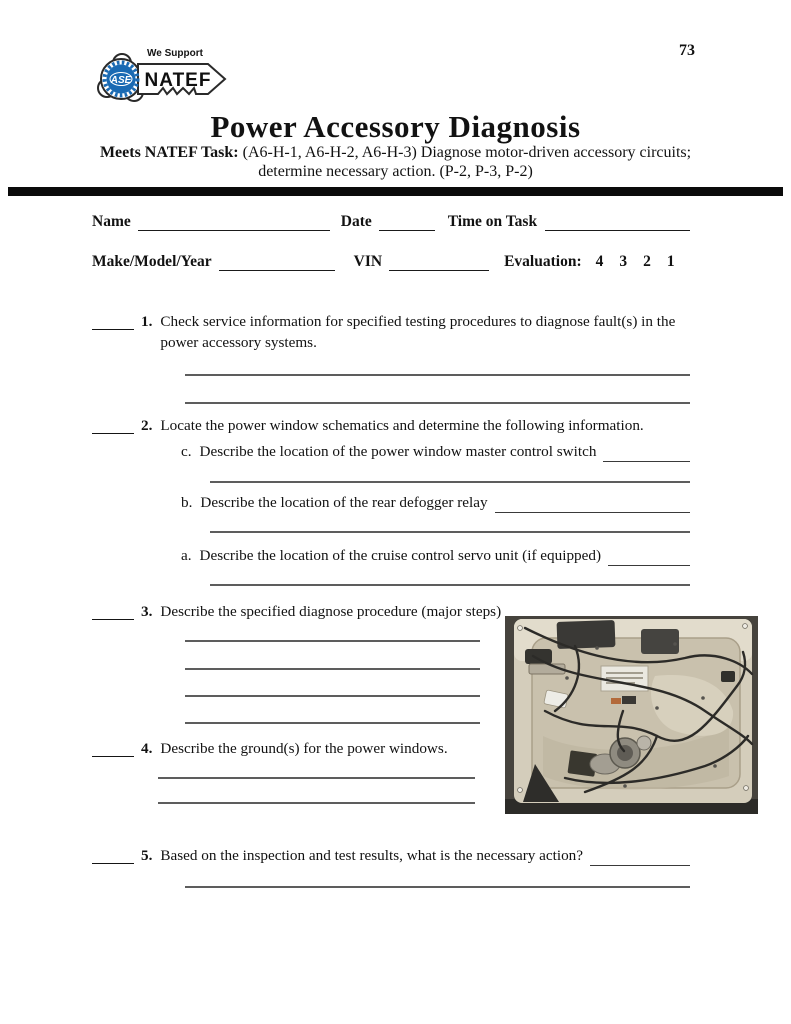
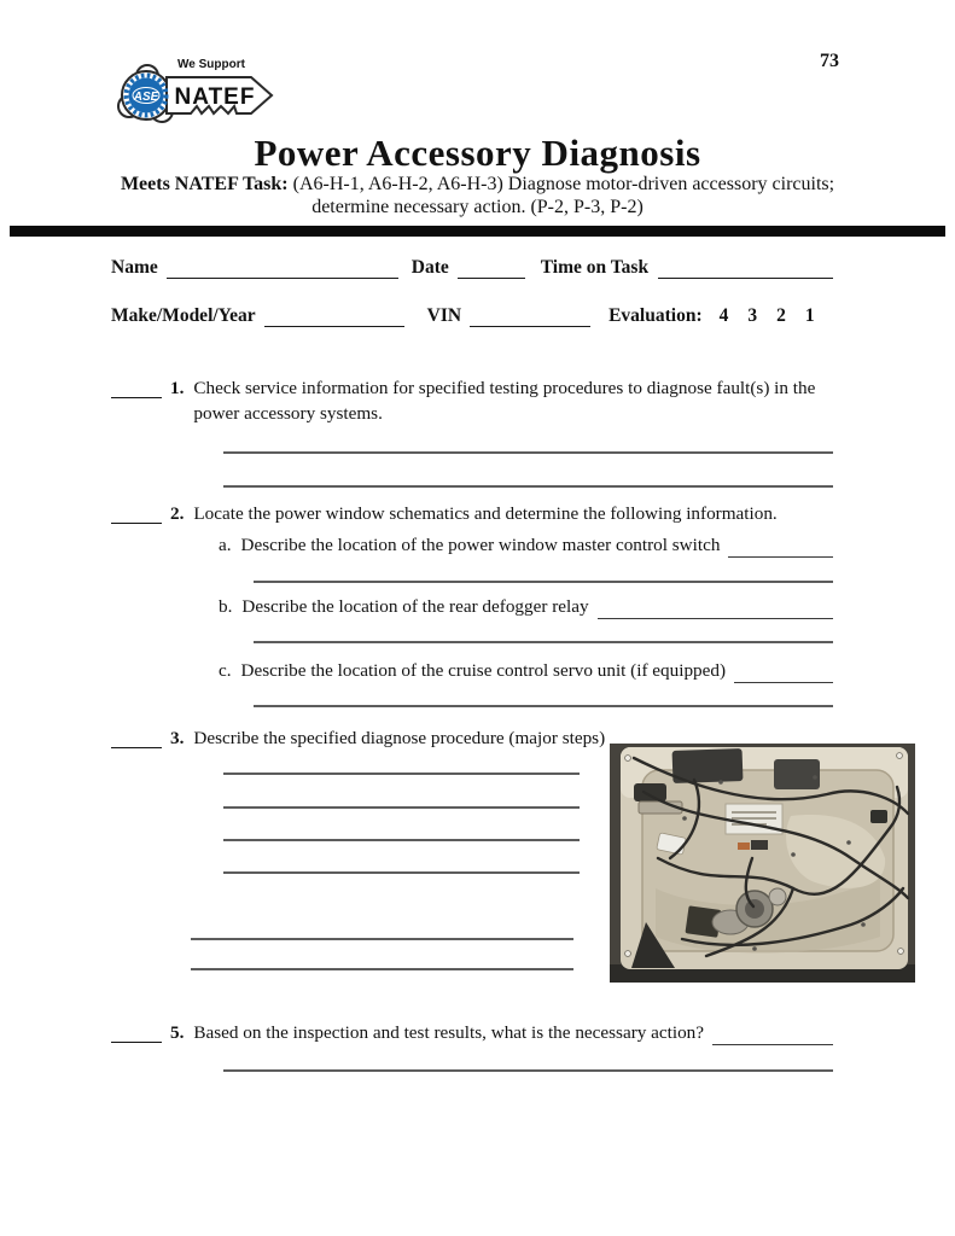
  We Support
  NATEF
  ASE
  73
  Power Accessory Diagnosis
  Meets NATEF Task: (A6-H-1, A6-H-2, A6-H-3) Diagnose motor-driven accessory circuits;
  determine necessary action. (P-2, P-3, P-2)
  Name
  Date
  Time on Task
  Make/Model/Year
  VIN
  Evaluation:
  4
  3
  2
  1
  1.
  Check service information for specified testing procedures to diagnose fault(s) in the power accessory systems.
  2.
  Locate the power window schematics and determine the following information.
- c.
+ a.
  Describe the location of the power window master control switch
  b.
  Describe the location of the rear defogger relay
- a.
+ c.
  Describe the location of the cruise control servo unit (if equipped)
  3.
  Describe the specified diagnose procedure (major steps)
- 4.
- Describe the ground(s) for the power windows.
  5.
  Based on the inspection and test results, what is the necessary action?
